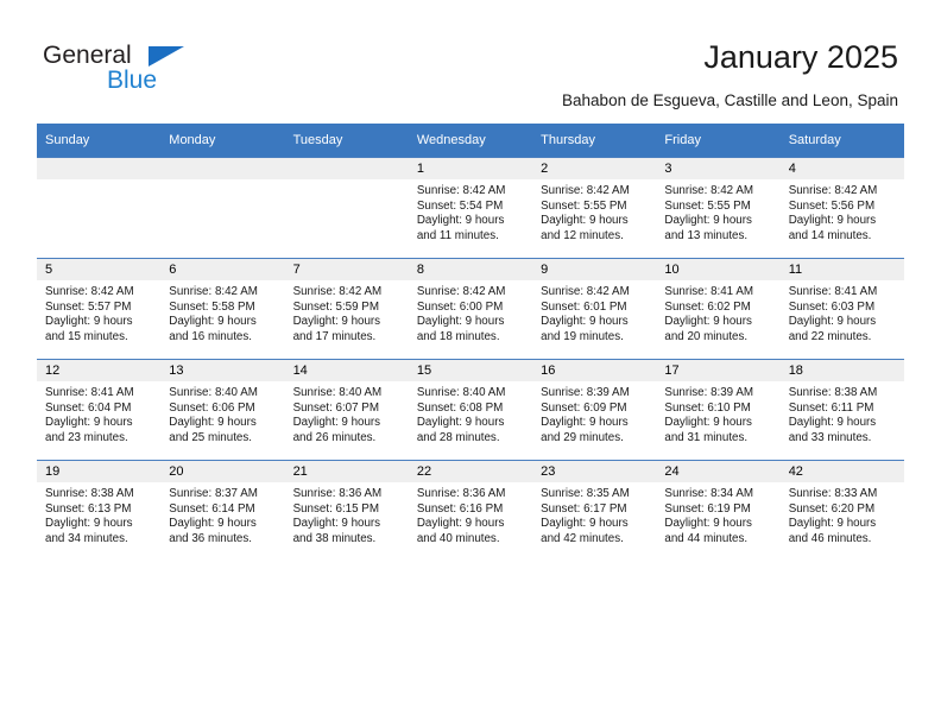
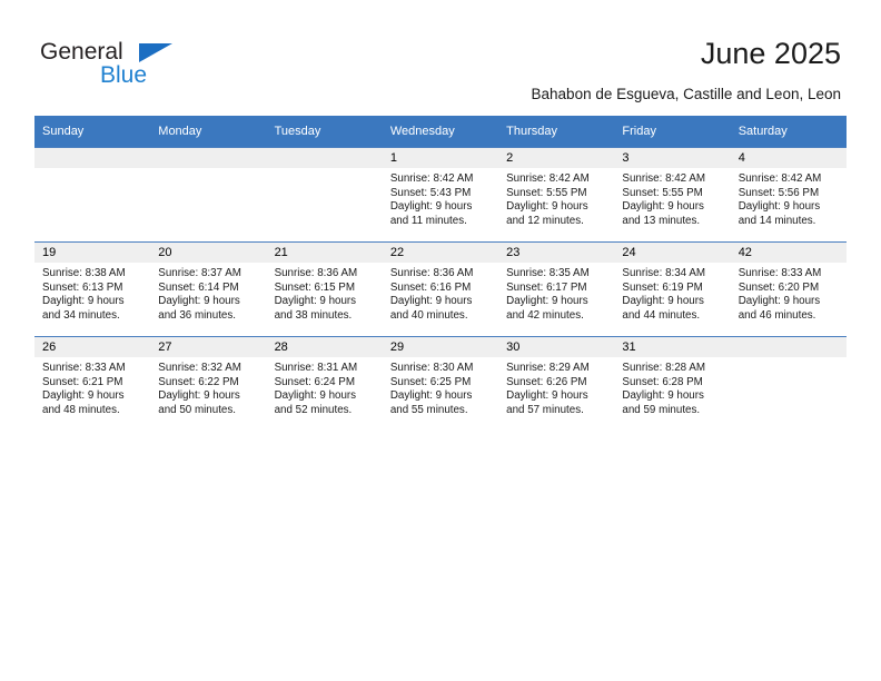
  General
  Blue
- January 2025
+ June 2025
- Bahabon de Esgueva, Castille and Leon, Spain
+ Bahabon de Esgueva, Castille and Leon, Leon
  Sunday	Monday	Tuesday	Wednesday	Thursday	Friday	Saturday
- 			1 Sunrise: 8:42 AM Sunset: 5:54 PM Daylight: 9 hours and 11 minutes.	2 Sunrise: 8:42 AM Sunset: 5:55 PM Daylight: 9 hours and 12 minutes.	3 Sunrise: 8:42 AM Sunset: 5:55 PM Daylight: 9 hours and 13 minutes.	4 Sunrise: 8:42 AM Sunset: 5:56 PM Daylight: 9 hours and 14 minutes.
+ 			1 Sunrise: 8:42 AM Sunset: 5:43 PM Daylight: 9 hours and 11 minutes.	2 Sunrise: 8:42 AM Sunset: 5:55 PM Daylight: 9 hours and 12 minutes.	3 Sunrise: 8:42 AM Sunset: 5:55 PM Daylight: 9 hours and 13 minutes.	4 Sunrise: 8:42 AM Sunset: 5:56 PM Daylight: 9 hours and 14 minutes.
- 5 Sunrise: 8:42 AM Sunset: 5:57 PM Daylight: 9 hours and 15 minutes.	6 Sunrise: 8:42 AM Sunset: 5:58 PM Daylight: 9 hours and 16 minutes.	7 Sunrise: 8:42 AM Sunset: 5:59 PM Daylight: 9 hours and 17 minutes.	8 Sunrise: 8:42 AM Sunset: 6:00 PM Daylight: 9 hours and 18 minutes.	9 Sunrise: 8:42 AM Sunset: 6:01 PM Daylight: 9 hours and 19 minutes.	10 Sunrise: 8:41 AM Sunset: 6:02 PM Daylight: 9 hours and 20 minutes.	11 Sunrise: 8:41 AM Sunset: 6:03 PM Daylight: 9 hours and 22 minutes.
- 12 Sunrise: 8:41 AM Sunset: 6:04 PM Daylight: 9 hours and 23 minutes.	13 Sunrise: 8:40 AM Sunset: 6:06 PM Daylight: 9 hours and 25 minutes.	14 Sunrise: 8:40 AM Sunset: 6:07 PM Daylight: 9 hours and 26 minutes.	15 Sunrise: 8:40 AM Sunset: 6:08 PM Daylight: 9 hours and 28 minutes.	16 Sunrise: 8:39 AM Sunset: 6:09 PM Daylight: 9 hours and 29 minutes.	17 Sunrise: 8:39 AM Sunset: 6:10 PM Daylight: 9 hours and 31 minutes.	18 Sunrise: 8:38 AM Sunset: 6:11 PM Daylight: 9 hours and 33 minutes.
  19 Sunrise: 8:38 AM Sunset: 6:13 PM Daylight: 9 hours and 34 minutes.	20 Sunrise: 8:37 AM Sunset: 6:14 PM Daylight: 9 hours and 36 minutes.	21 Sunrise: 8:36 AM Sunset: 6:15 PM Daylight: 9 hours and 38 minutes.	22 Sunrise: 8:36 AM Sunset: 6:16 PM Daylight: 9 hours and 40 minutes.	23 Sunrise: 8:35 AM Sunset: 6:17 PM Daylight: 9 hours and 42 minutes.	24 Sunrise: 8:34 AM Sunset: 6:19 PM Daylight: 9 hours and 44 minutes.	42 Sunrise: 8:33 AM Sunset: 6:20 PM Daylight: 9 hours and 46 minutes.
+ 26 Sunrise: 8:33 AM Sunset: 6:21 PM Daylight: 9 hours and 48 minutes.	27 Sunrise: 8:32 AM Sunset: 6:22 PM Daylight: 9 hours and 50 minutes.	28 Sunrise: 8:31 AM Sunset: 6:24 PM Daylight: 9 hours and 52 minutes.	29 Sunrise: 8:30 AM Sunset: 6:25 PM Daylight: 9 hours and 55 minutes.	30 Sunrise: 8:29 AM Sunset: 6:26 PM Daylight: 9 hours and 57 minutes.	31 Sunrise: 8:28 AM Sunset: 6:28 PM Daylight: 9 hours and 59 minutes.
